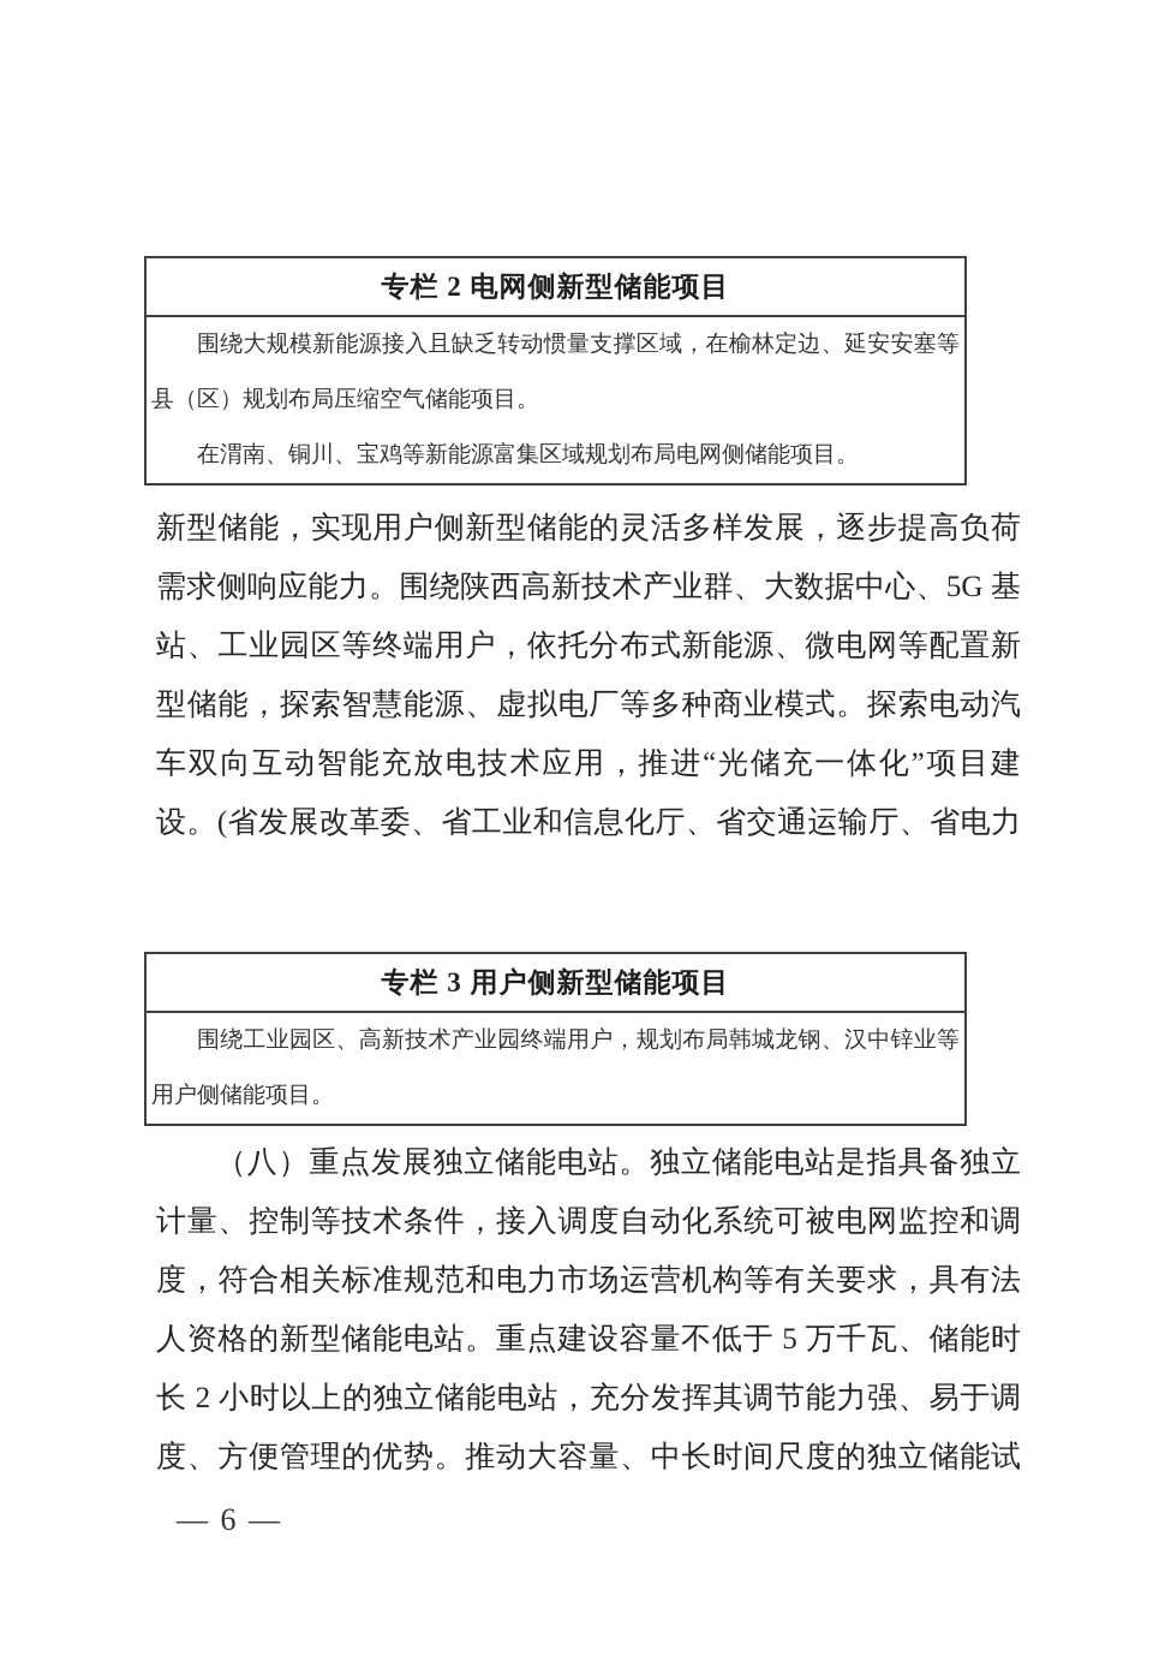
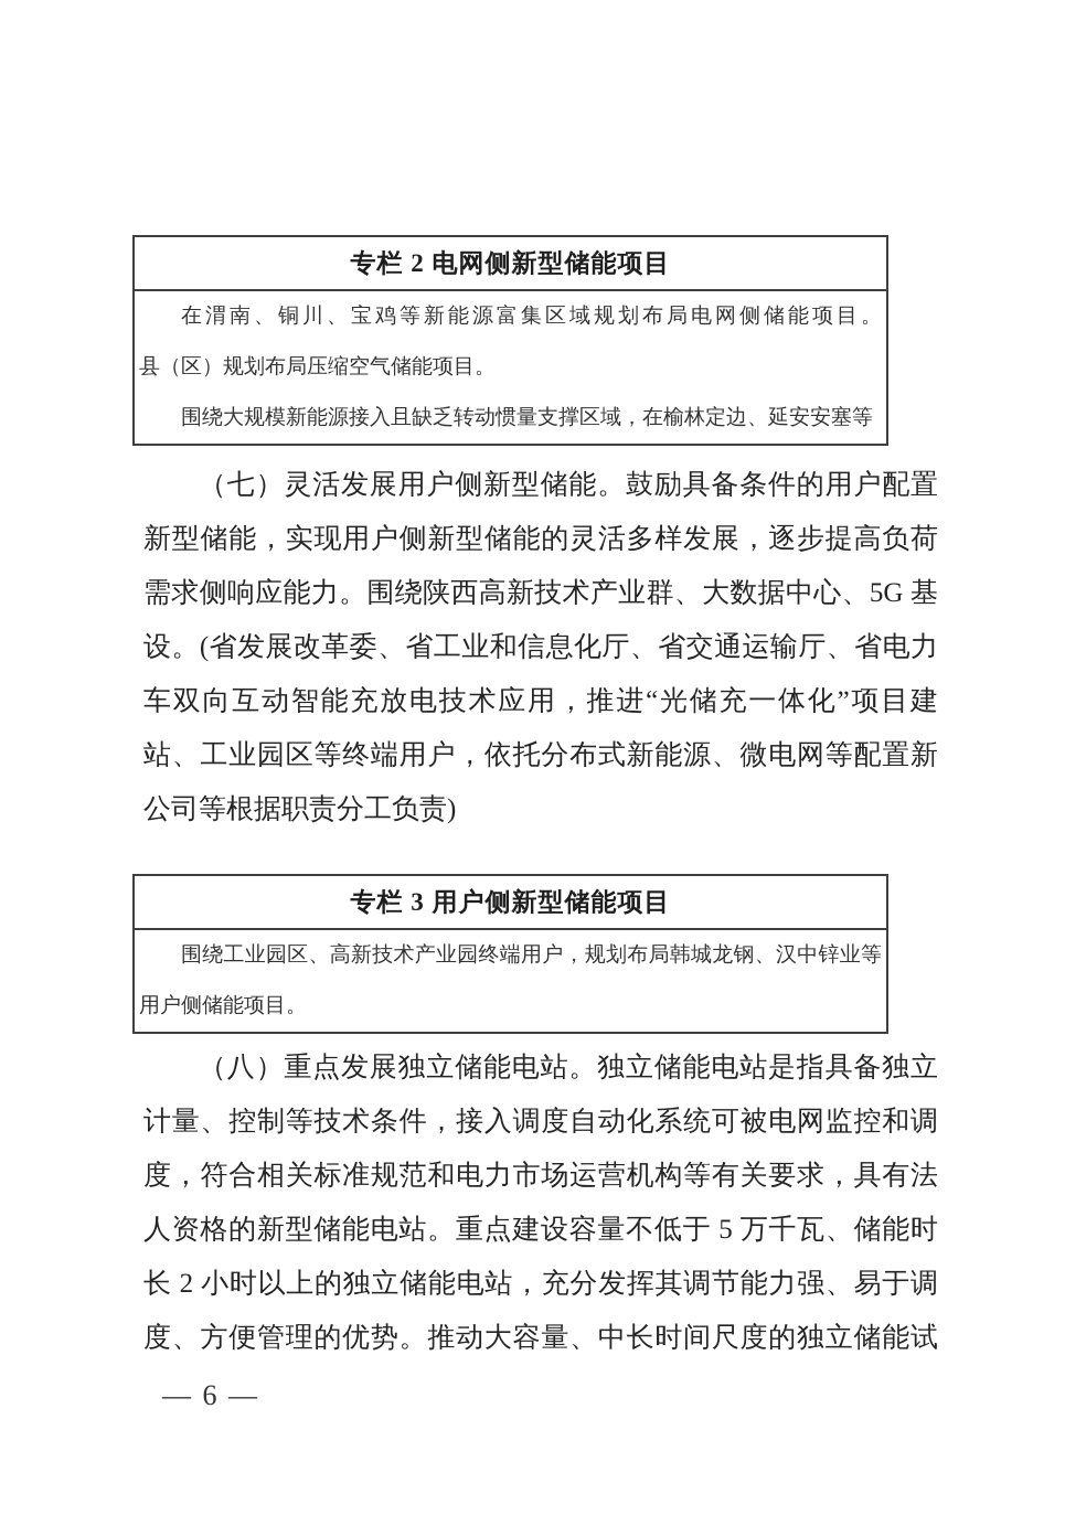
  专栏 2 电网侧新型储能项目
- 围绕大规模新能源接入且缺乏转动惯量支撑区域，在榆林定边、延安安塞等
+ 在渭南、铜川、宝鸡等新能源富集区域规划布局电网侧储能项目。
  县（区）规划布局压缩空气储能项目。
- 在渭南、铜川、宝鸡等新能源富集区域规划布局电网侧储能项目。
+ 围绕大规模新能源接入且缺乏转动惯量支撑区域，在榆林定边、延安安塞等
+ （七）灵活发展用户侧新型储能。鼓励具备条件的用户配置
  新型储能，实现用户侧新型储能的灵活多样发展，逐步提高负荷
  需求侧响应能力。围绕陕西高新技术产业群、大数据中心、5G 基
- 站、工业园区等终端用户，依托分布式新能源、微电网等配置新
+ 设。(省发展改革委、省工业和信息化厅、省交通运输厅、省电力
- 型储能，探索智慧能源、虚拟电厂等多种商业模式。探索电动汽
  车双向互动智能充放电技术应用，推进“光储充一体化”项目建
- 设。(省发展改革委、省工业和信息化厅、省交通运输厅、省电力
+ 站、工业园区等终端用户，依托分布式新能源、微电网等配置新
+ 公司等根据职责分工负责)
  专栏 3 用户侧新型储能项目
  围绕工业园区、高新技术产业园终端用户，规划布局韩城龙钢、汉中锌业等
  用户侧储能项目。
  （八）重点发展独立储能电站。独立储能电站是指具备独立
  计量、控制等技术条件，接入调度自动化系统可被电网监控和调
  度，符合相关标准规范和电力市场运营机构等有关要求，具有法
  人资格的新型储能电站。重点建设容量不低于 5 万千瓦、储能时
  长 2 小时以上的独立储能电站，充分发挥其调节能力强、易于调
  度、方便管理的优势。推动大容量、中长时间尺度的独立储能试
  — 6 —
